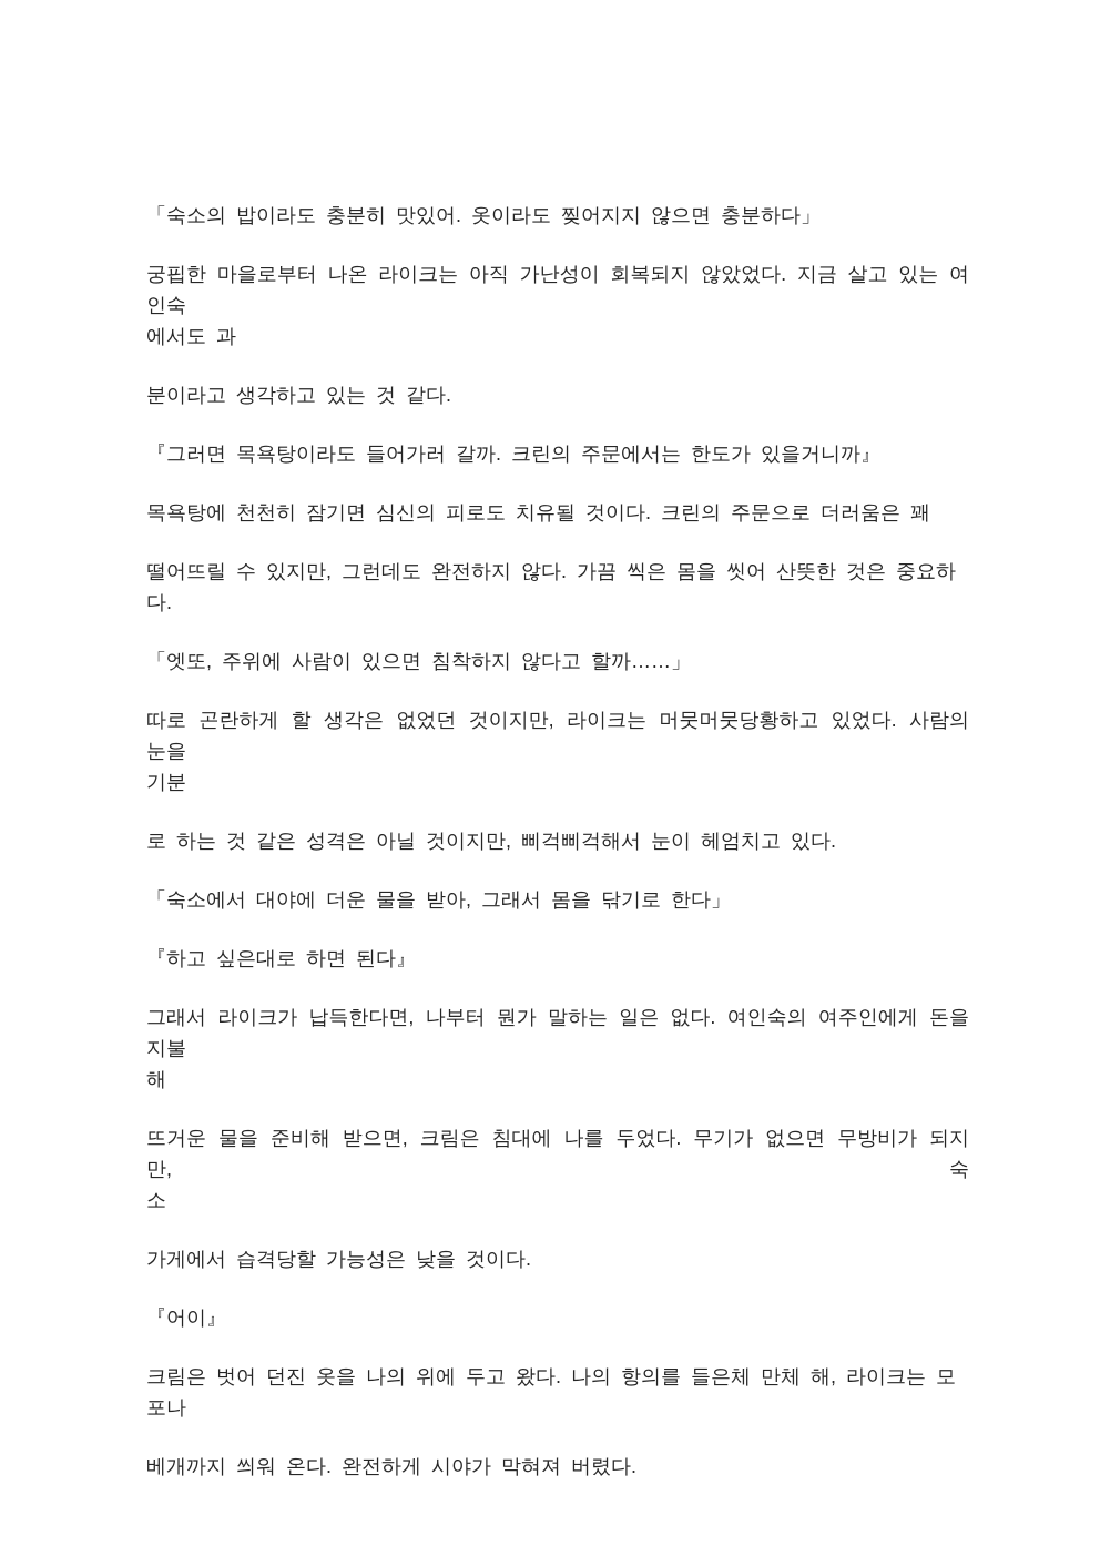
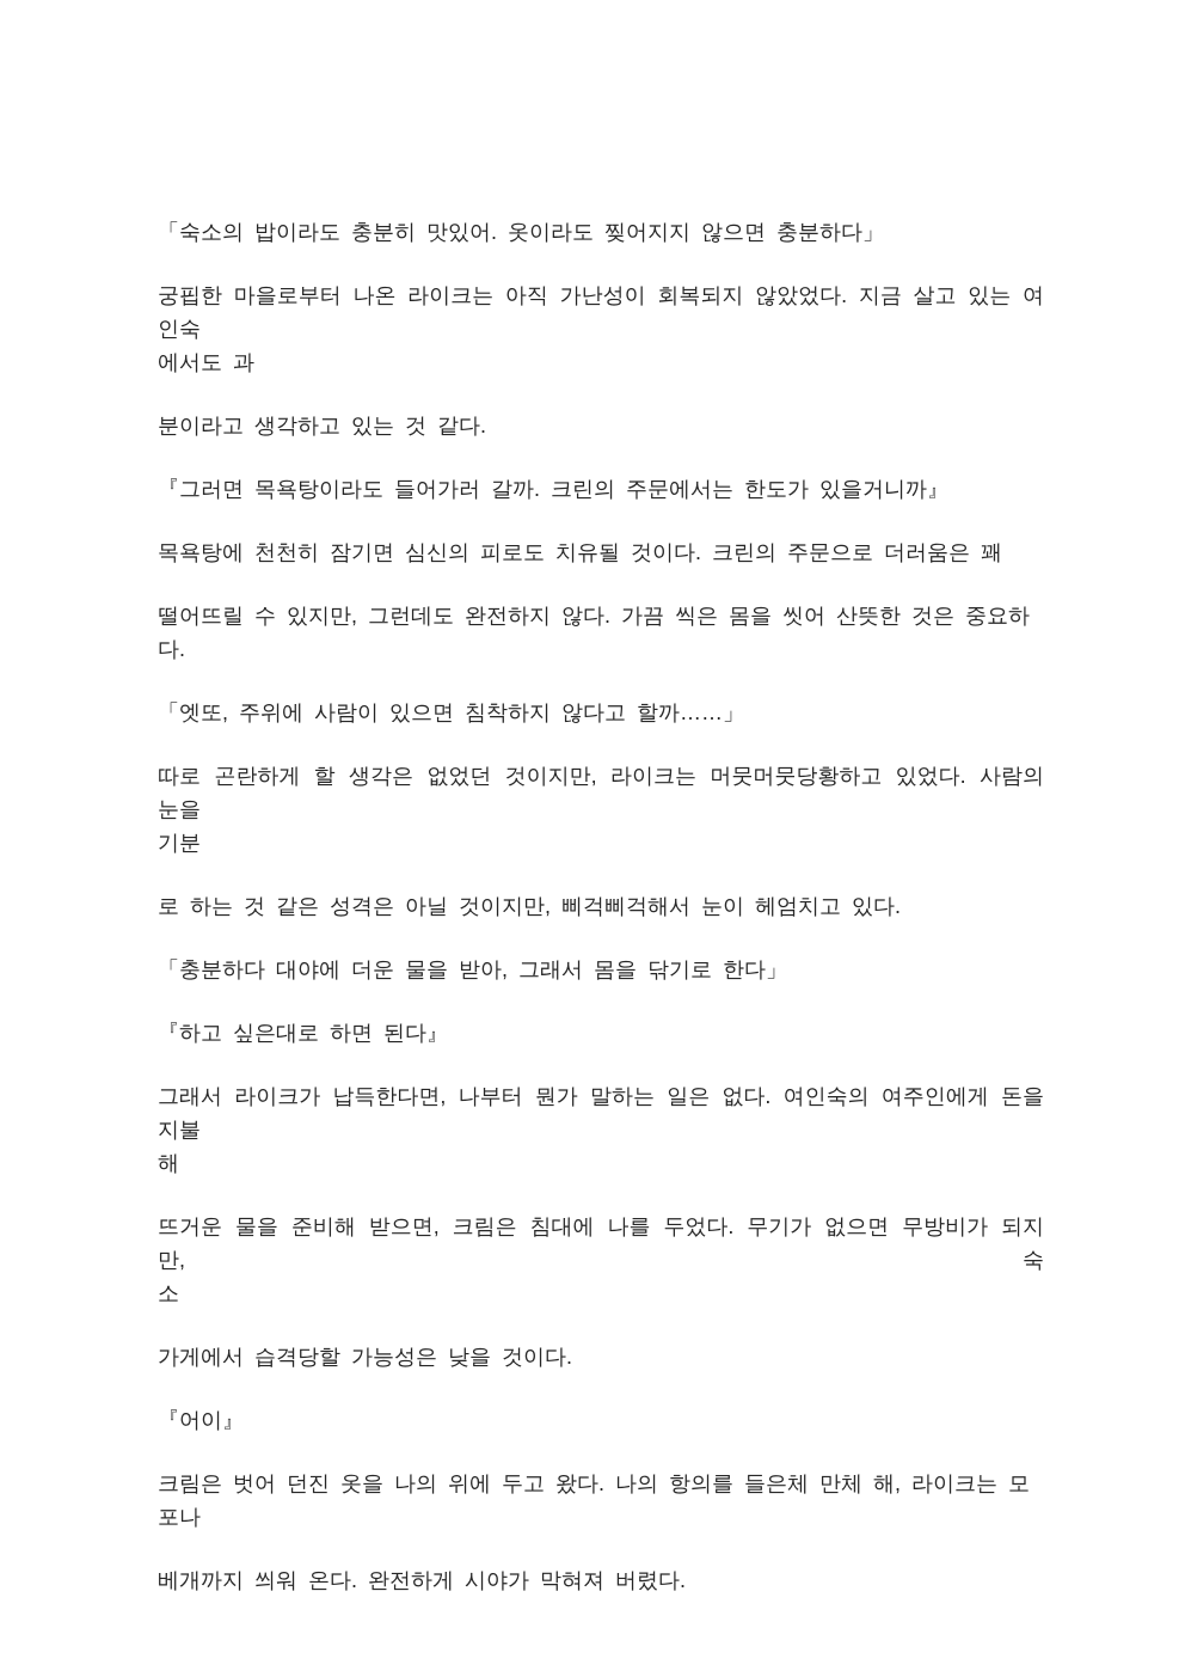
  「숙소의 밥이라도 충분히 맛있어. 옷이라도 찢어지지 않으면 충분하다」
  궁핍한 마을로부터 나온 라이크는 아직 가난성이 회복되지 않았었다. 지금 살고 있는 여인숙
  에서도 과
  분이라고 생각하고 있는 것 같다.
  『그러면 목욕탕이라도 들어가러 갈까. 크린의 주문에서는 한도가 있을거니까』
  목욕탕에 천천히 잠기면 심신의 피로도 치유될 것이다. 크린의 주문으로 더러움은 꽤
  떨어뜨릴 수 있지만, 그런데도 완전하지 않다. 가끔 씩은 몸을 씻어 산뜻한 것은 중요하다.
  「엣또, 주위에 사람이 있으면 침착하지 않다고 할까……」
  따로 곤란하게 할 생각은 없었던 것이지만, 라이크는 머뭇머뭇당황하고 있었다. 사람의 눈을
  기분
  로 하는 것 같은 성격은 아닐 것이지만, 삐걱삐걱해서 눈이 헤엄치고 있다.
- 「숙소에서 대야에 더운 물을 받아, 그래서 몸을 닦기로 한다」
+ 「충분하다 대야에 더운 물을 받아, 그래서 몸을 닦기로 한다」
  『하고 싶은대로 하면 된다』
  그래서 라이크가 납득한다면, 나부터 뭔가 말하는 일은 없다. 여인숙의 여주인에게 돈을 지불
  해
  뜨거운 물을 준비해 받으면, 크림은 침대에 나를 두었다. 무기가 없으면 무방비가 되지만, 숙
  소
  가게에서 습격당할 가능성은 낮을 것이다.
  『어이』
  크림은 벗어 던진 옷을 나의 위에 두고 왔다. 나의 항의를 들은체 만체 해, 라이크는 모포나
  베개까지 씌워 온다. 완전하게 시야가 막혀져 버렸다.
